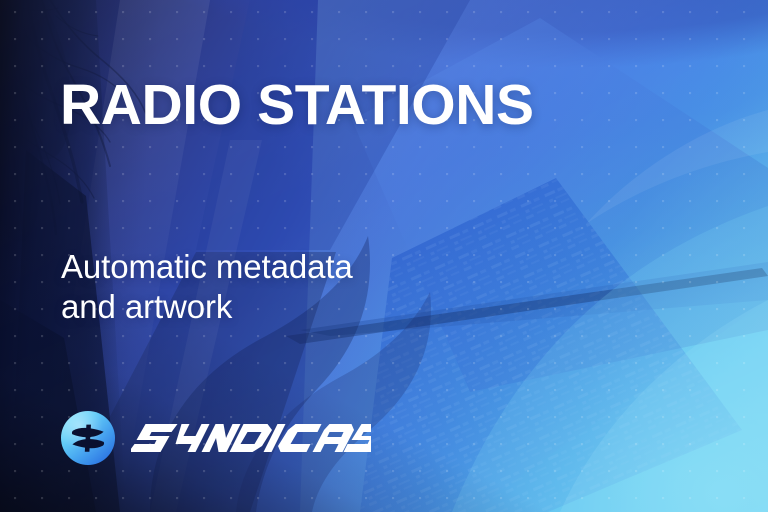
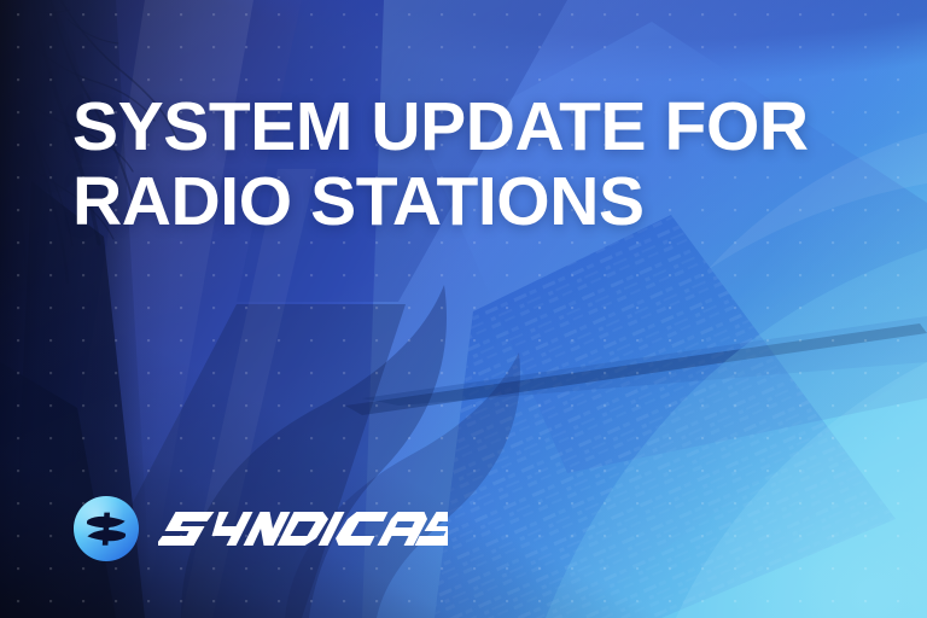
+ SYSTEM UPDATE FOR
  RADIO STATIONS
- Automatic metadata
- and artwork
